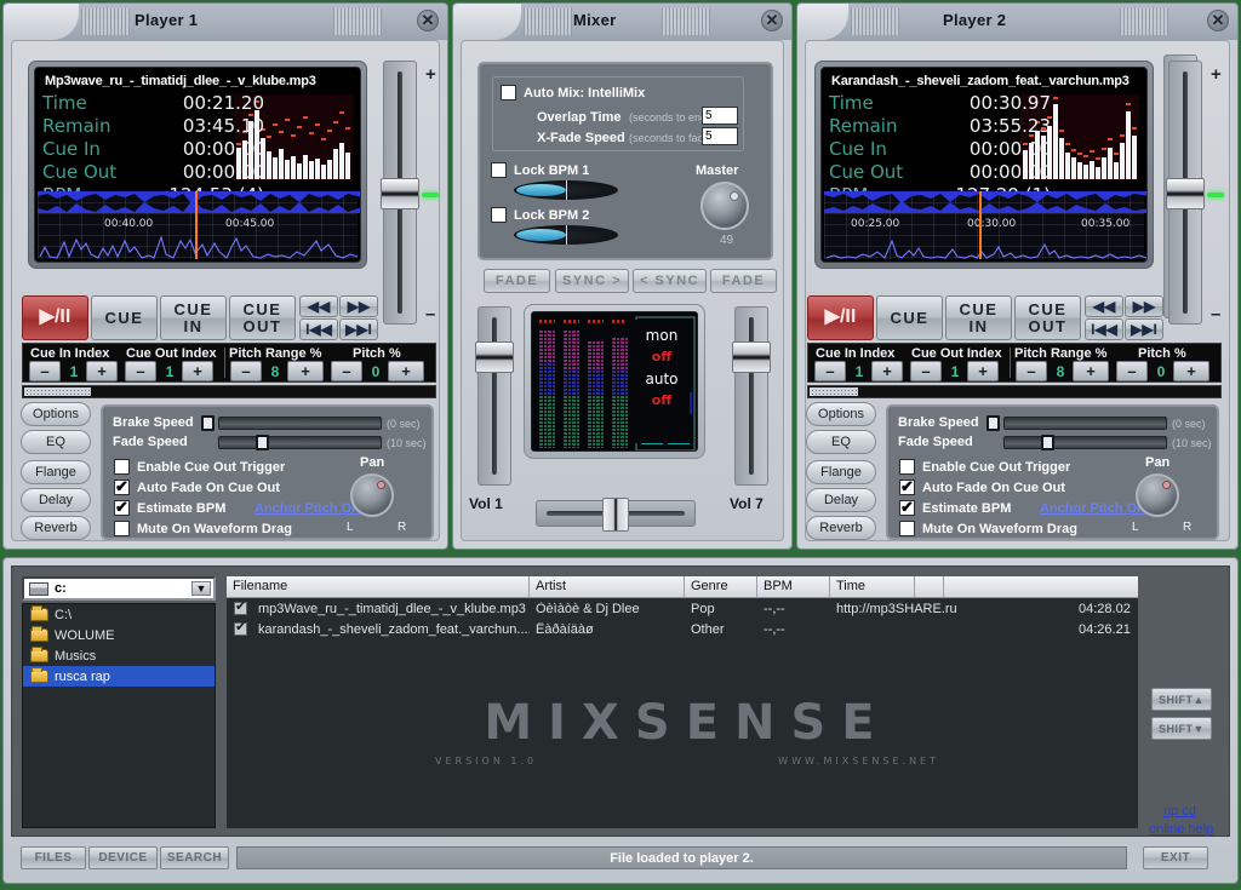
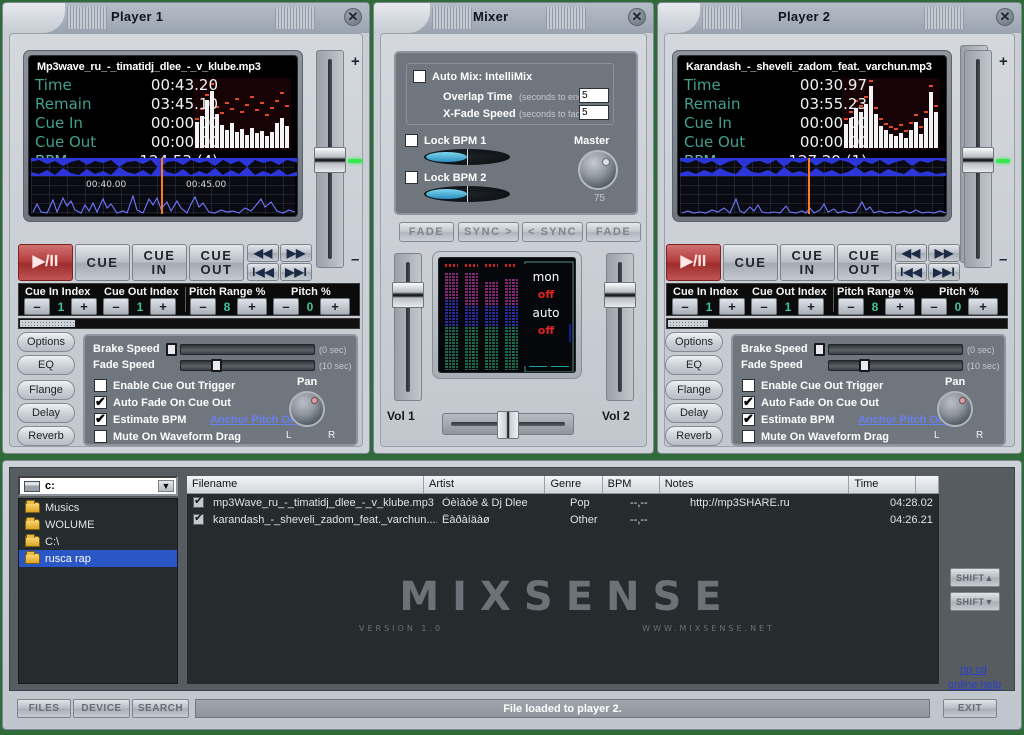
  Player 1
  ✕
  Mp3wave_ru_-_timatidj_dlee_-_v_klube.mp3
- Time 00:21.20
+ Time 00:43.20
  Remain 03:45.10
  Cue In 00:00.00
  Cue Out 00:00.00
  00:40.00
  00:45.00
  +
  –
  ▶/II
  CUE
  CUE
  IN
  CUE
  OUT
  ◀◀
  ▶▶
  I◀◀
  ▶▶I
  Cue In Index
  –
  1
  +
  Cue Out Index
  –
  1
  +
  Pitch Range %
  –
  8
  +
  Pitch %
  –
  0
  +
  Options
  EQ
  Flange
  Delay
  Reverb
  Brake Speed
  (0 sec)
  Fade Speed
  (10 sec)
  Enable Cue Out Trigger
  Auto Fade On Cue Out
  Estimate BPM
  Mute On Waveform Drag
  Anchor Pitch O
  Pan
  L
  R
  Mixer
  ✕
  Auto Mix: IntelliMix
  Overlap Time
  (seconds to en
  5
  X-Fade Speed
  (seconds to fa
  5
  Lock BPM 1
  Lock BPM 2
  Master
- 49
+ 75
  FADE
  SYNC >
  < SYNC
  FADE
  Vol 1
- Vol 7
+ Vol 2
  mon
  off
  auto
  off
  Player 2
  ✕
  Karandash_-_sheveli_zadom_feat._varchun.mp3
  Time 00:30.97
  Remain 03:55.23
  Cue In 00:00.00
  Cue Out 00:00.00
- 00:25.00
- 00:30.00
- 00:35.00
  +
  –
  ▶/II
  CUE
  CUE
  IN
  CUE
  OUT
  ◀◀
  ▶▶
  I◀◀
  ▶▶I
  Cue In Index
  –
  1
  +
  Cue Out Index
  –
  1
  +
  Pitch Range %
  –
  8
  +
  Pitch %
  –
  0
  +
  Options
  EQ
  Flange
  Delay
  Reverb
  Brake Speed
  (0 sec)
  Fade Speed
  (10 sec)
  Enable Cue Out Trigger
  Auto Fade On Cue Out
  Estimate BPM
  Mute On Waveform Drag
  Anchor Pitch O
  Pan
  L
  R
  c:
  ▼
- C:\
+ Musics
  WOLUME
- Musics
+ C:\
  rusca rap
  Filename
  Artist
  Genre
  BPM
+ Notes
  Time
  mp3Wave_ru_-_timatidj_dlee_-_v_klube.mp3
  Òèìàòè & Dj Dlee
  Pop
  --,--
  http://mp3SHARE.ru
  04:28.02
  karandash_-_sheveli_zadom_feat._varchun...
  Êàðàíäàø
  Other
  --,--
  04:26.21
  MIXSENSE
  VERSION 1.0
  WWW.MIXSENSE.NET
  SHIFT▲
  SHIFT▼
  rip cd
  online help
  FILES
  DEVICE
  SEARCH
  File loaded to player 2.
  EXIT
